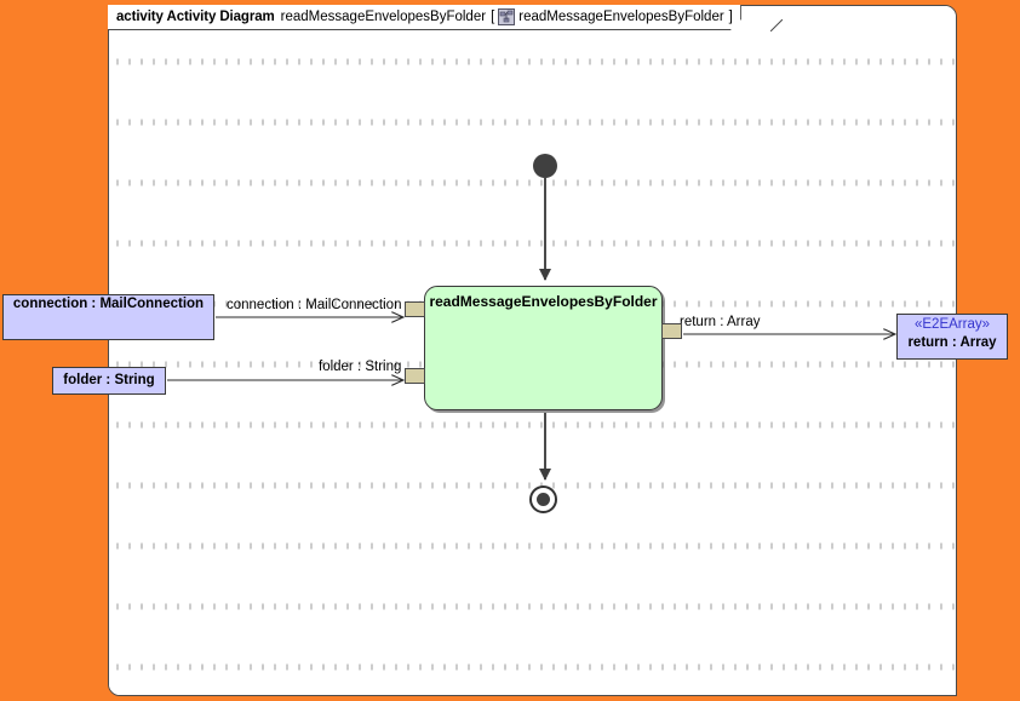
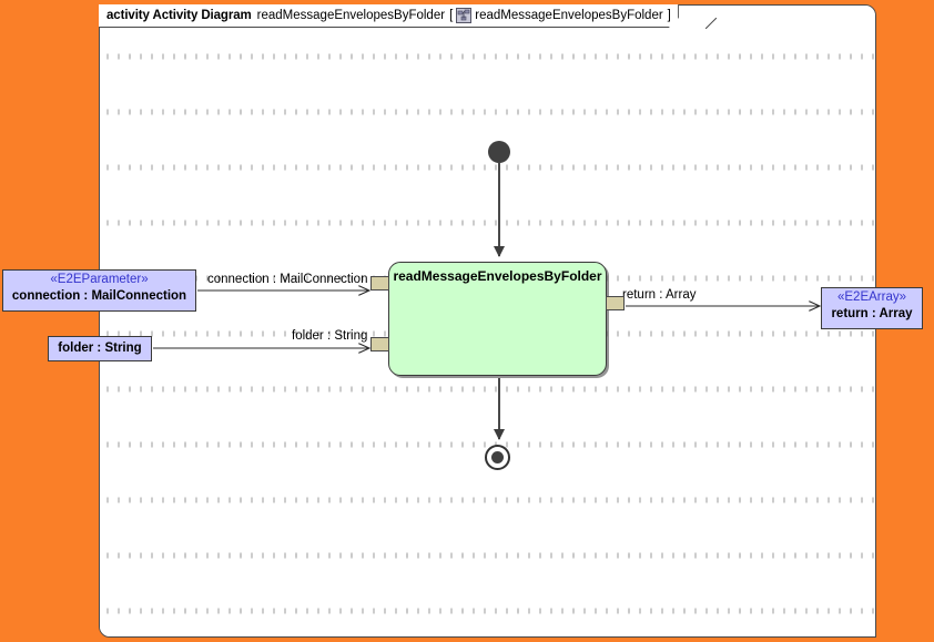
  activity Activity Diagram
  readMessageEnvelopesByFolder
  [
  readMessageEnvelopesByFolder
  ]
  connection : MailConnection
  folder : String
  return : Array
  readMessageEnvelopesByFolder
+ «E2EParameter»
  connection : MailConnection
  folder : String
  «E2EArray»
  return : Array
